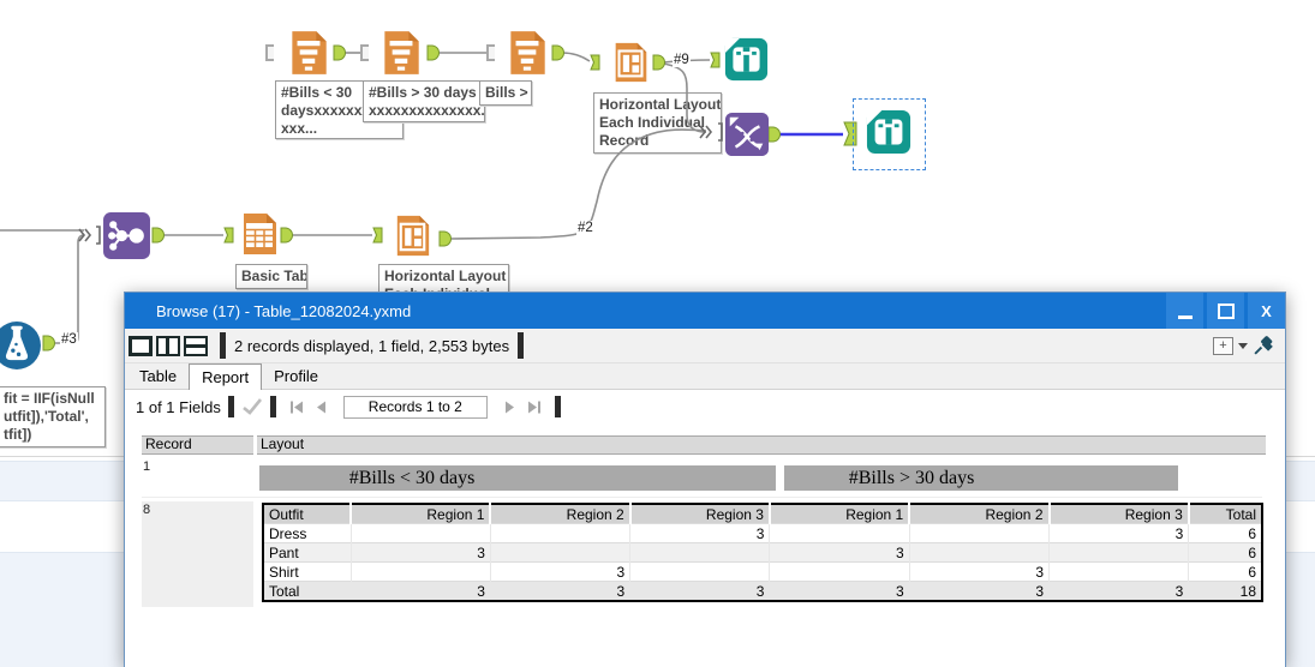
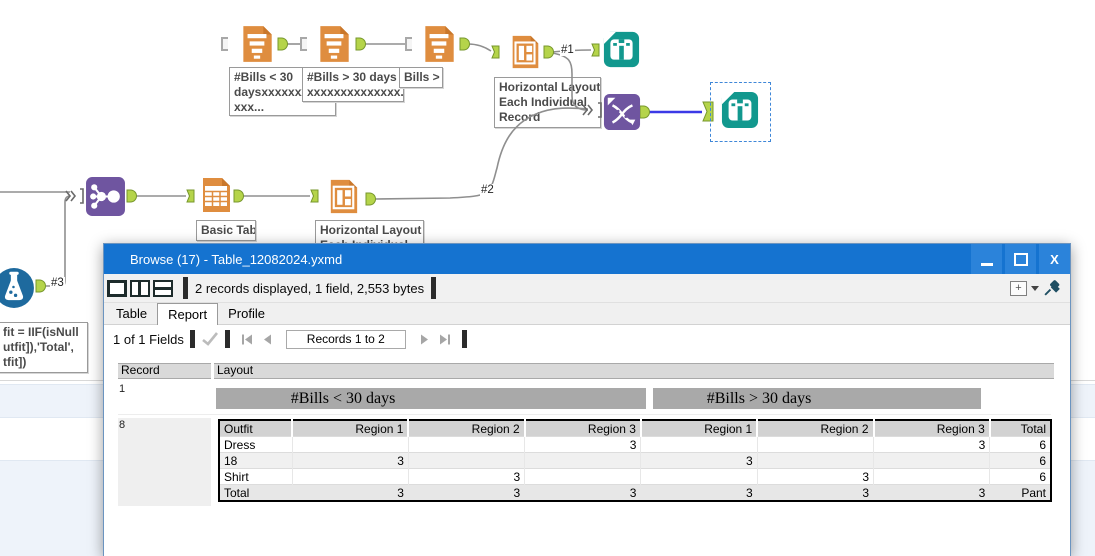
  #Bills < 30
  xxx...
  #Bills > 30 days
  xxxxxxxxxxxxxx
  Bills >
  Horizontal Lyou
  Each Individal
  Recod
  Basic Ta
  Horizontal Layou
  fit = IIF(isNull
  utfit]),'Total',
  tfit])
- #9
+ #1
  #2
  #3
  Browse (17) - Table_12082024.yxmd
  X
  2 records displayed, 1 field, 2,553 bytes
  +
  Table
  Report
  Profile
  1 of 1 Fields
  Records 1 to 2
  Record
  Layout
  1
  #Bills < 30 days
  #Bills > 30 days
  8
  Outfit	Region 1	Region 2	Region 3	Region 1	Region 2	Region 3	Total
  Dress			3			3	6
- Pant	3			3			6
+ 18	3			3			6
  Shirt		3			3		6
- Total	3	3	3	3	3	3	18
+ Total	3	3	3	3	3	3	Pant
